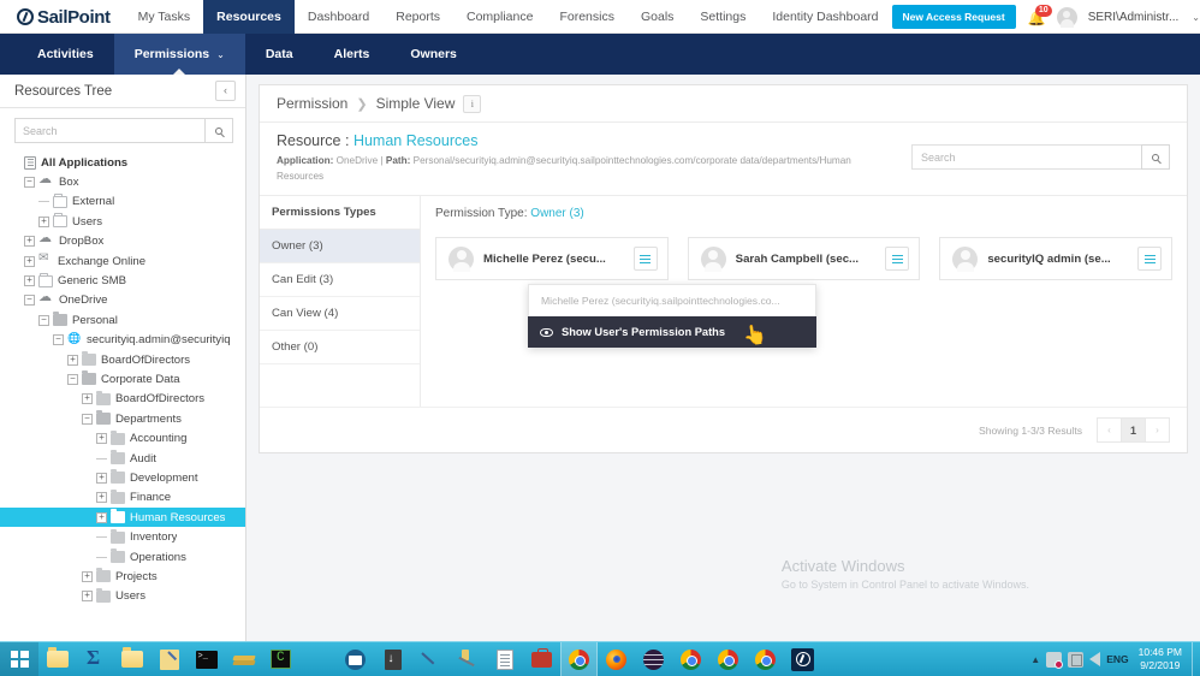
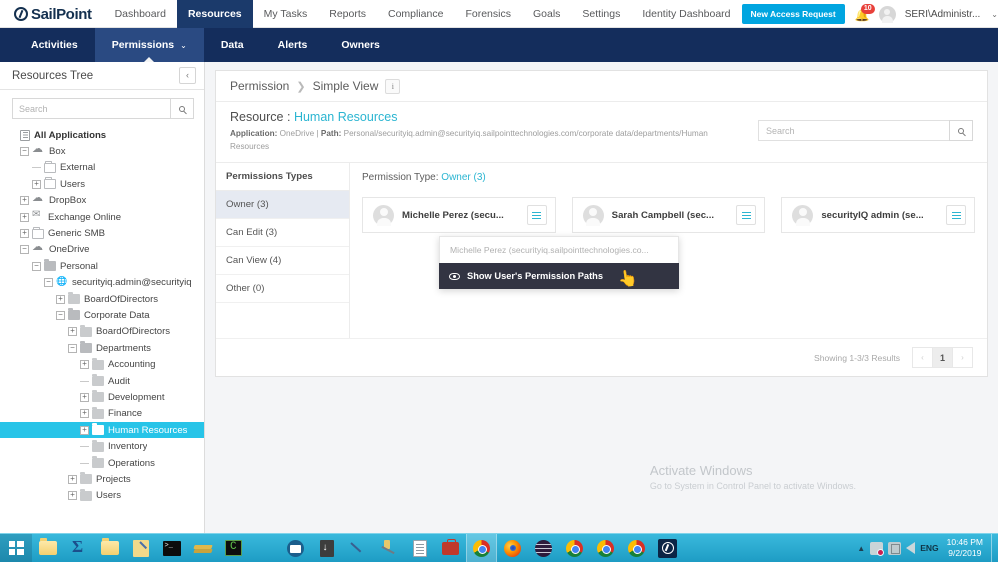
  SailPoint
- My Tasks
+ Dashboard
  Resources
- Dashboard
+ My Tasks
  Reports
  Compliance
  Forensics
  Goals
  Settings
  Identity Dashboard
  New Access Request
  🔔
  SERI\Administr...
  ⌄
  Activities
  Permissions
  ⌄
  Data
  Alerts
  Owners
  Resources Tree
  ‹
  Search
  All Applications
  −
  Box
  External
  +
  Users
  +
  DropBox
  +
  Exchange Online
  +
  Generic SMB
  −
  OneDrive
  −
  Personal
  −
  securityiq.admin@securityiq
  +
  BoardOfDirectors
  −
  Corporate Data
  +
  BoardOfDirectors
  −
  Departments
  +
  Accounting
  Audit
  +
  Development
  +
  Finance
  +
  Human Resources
  Inventory
  Operations
  +
  Projects
  +
  Users
  Permission
  ❯
  Simple View
  i
  Resource : Human Resources
  Application: OneDrive | Path: Personal/securityiq.admin@securityiq.sailpointtechnologies.com/corporate data/departments/Human Resources
  Search
  Permissions Types
  Owner (3)
  Can Edit (3)
  Can View (4)
  Other (0)
  Permission Type: Owner (3)
  Michelle Perez (secu...
  Sarah Campbell (sec...
  securityIQ admin (se...
  Michelle Perez (securityiq.sailpointtechnologies.co...
  Show User's Permission Paths
  Showing 1-3/3 Results
  ‹
  1
  ›
  Activate Windows
  Go to System in Control Panel to activate Windows.
  ▲
  ENG
  10:46 PM
  9/2/2019
